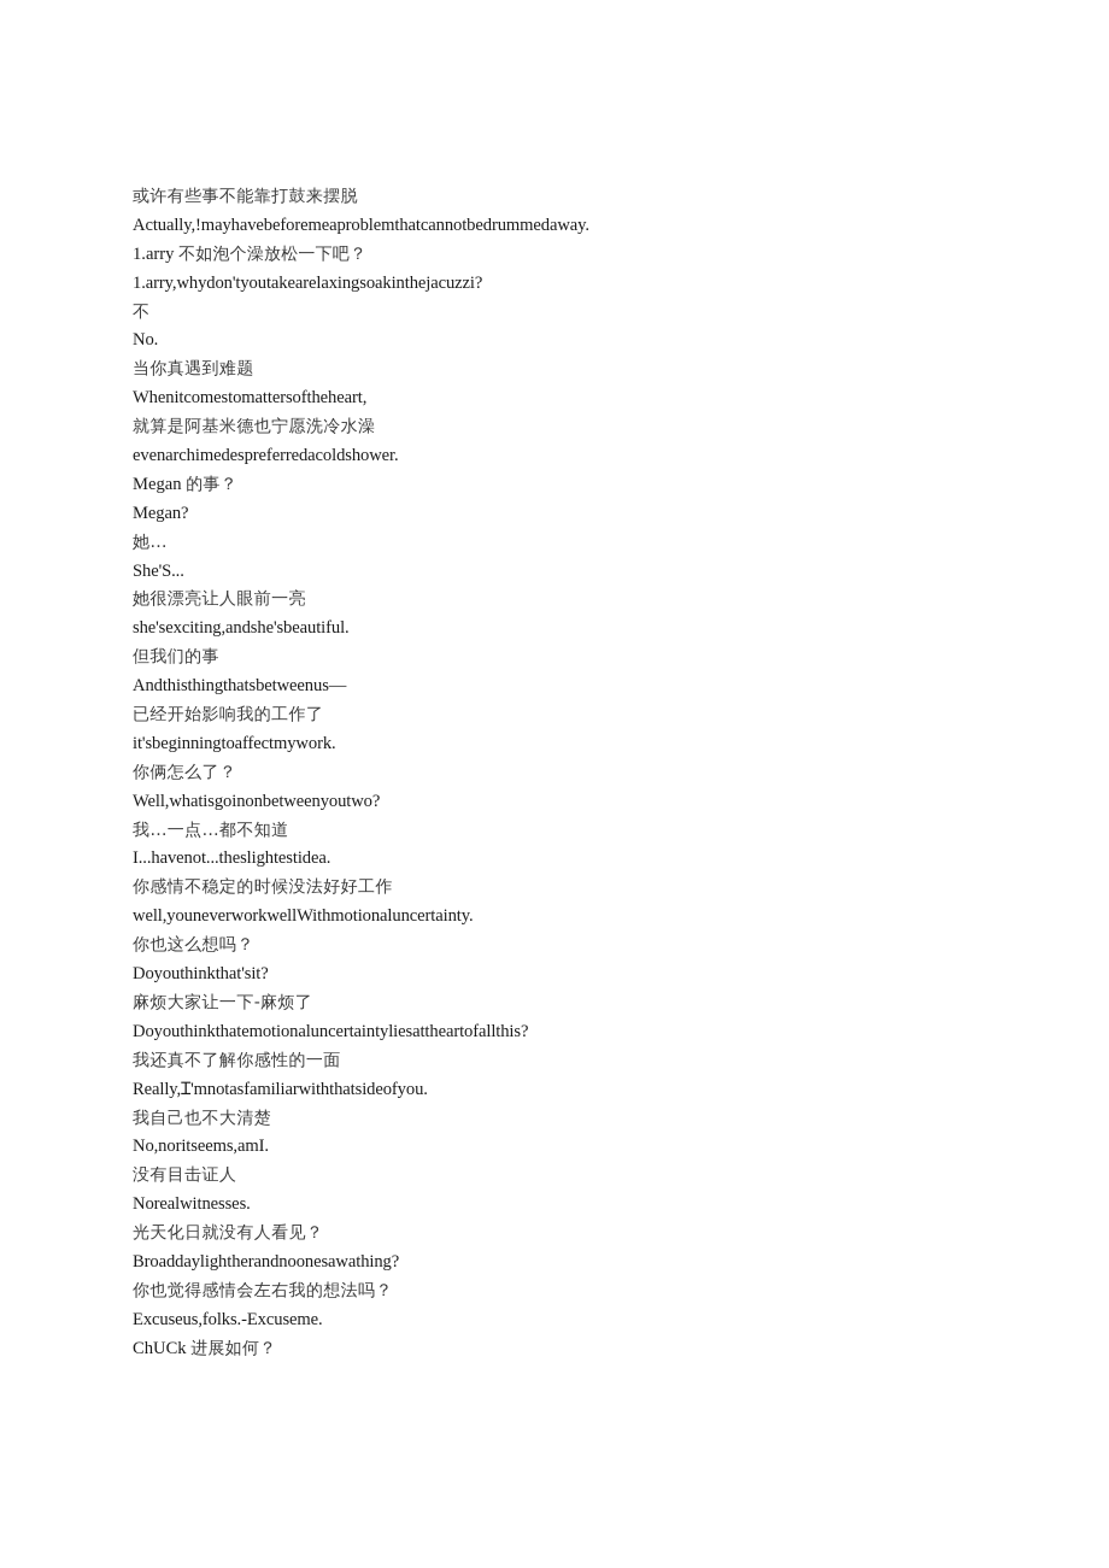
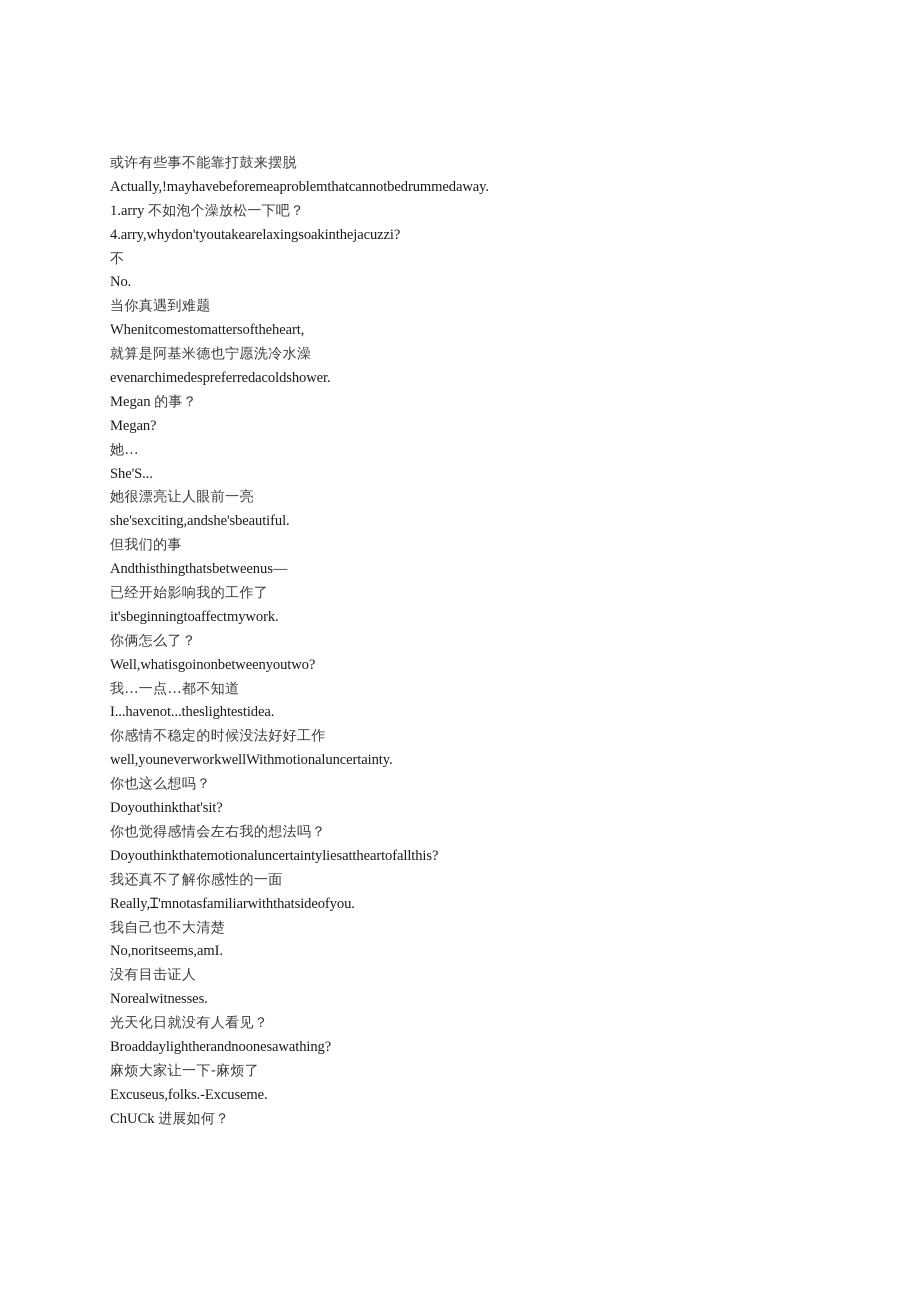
  或许有些事不能靠打鼓来摆脱
  Actually,!mayhavebeforemeaproblemthatcannotbedrummedaway.
  1.arry 不如泡个澡放松一下吧？
- 1.arry,whydon'tyoutakearelaxingsoakinthejacuzzi?
+ 4.arry,whydon'tyoutakearelaxingsoakinthejacuzzi?
  不
  No.
  当你真遇到难题
  Whenitcomestomattersoftheheart,
  就算是阿基米德也宁愿洗冷水澡
  evenarchimedespreferredacoldshower.
  Megan 的事？
  Megan?
  她…
  She'S...
  她很漂亮让人眼前一亮
  she'sexciting,andshe'sbeautiful.
  但我们的事
  Andthisthingthatsbetweenus—
  已经开始影响我的工作了
  it'sbeginningtoaffectmywork.
  你俩怎么了？
  Well,whatisgoinonbetweenyoutwo?
  我…一点…都不知道
  I...havenot...theslightestidea.
  你感情不稳定的时候没法好好工作
  well,youneverworkwellWithmotionaluncertainty.
  你也这么想吗？
  Doyouthinkthat'sit?
- 麻烦大家让一下-麻烦了
+ 你也觉得感情会左右我的想法吗？
  Doyouthinkthatemotionaluncertaintyliesattheartofallthis?
  我还真不了解你感性的一面
  Really,Ɪ'mnotasfamiliarwiththatsideofyou.
  我自己也不大清楚
  No,noritseems,amI.
  没有目击证人
  Norealwitnesses.
  光天化日就没有人看见？
  Broaddaylightherandnoonesawathing?
- 你也觉得感情会左右我的想法吗？
+ 麻烦大家让一下-麻烦了
  Excuseus,folks.-Excuseme.
  ChUCk 进展如何？
